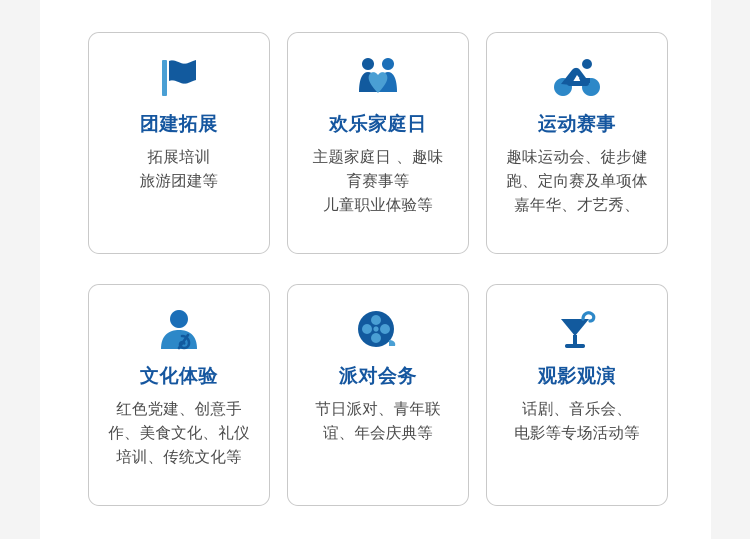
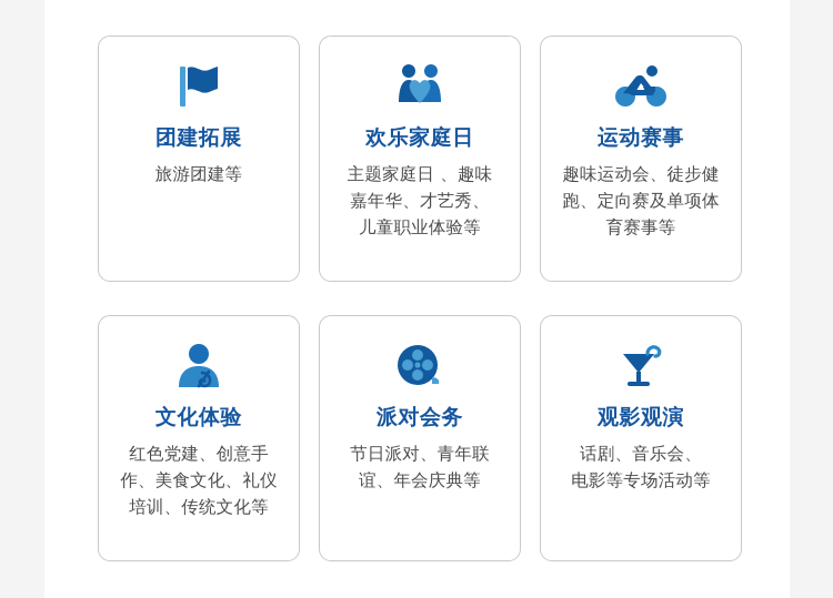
  团建拓展
- 拓展培训
  旅游团建等
  欢乐家庭日
  主题家庭日 、趣味
- 育赛事等
+ 嘉年华、才艺秀、
  儿童职业体验等
  运动赛事
  趣味运动会、徒步健
  跑、定向赛及单项体
- 嘉年华、才艺秀、
+ 育赛事等
  文化体验
  红色党建、创意手
  作、美食文化、礼仪
  培训、传统文化等
  派对会务
  节日派对、青年联
  谊、年会庆典等
  观影观演
  话剧、音乐会、
  电影等专场活动等
